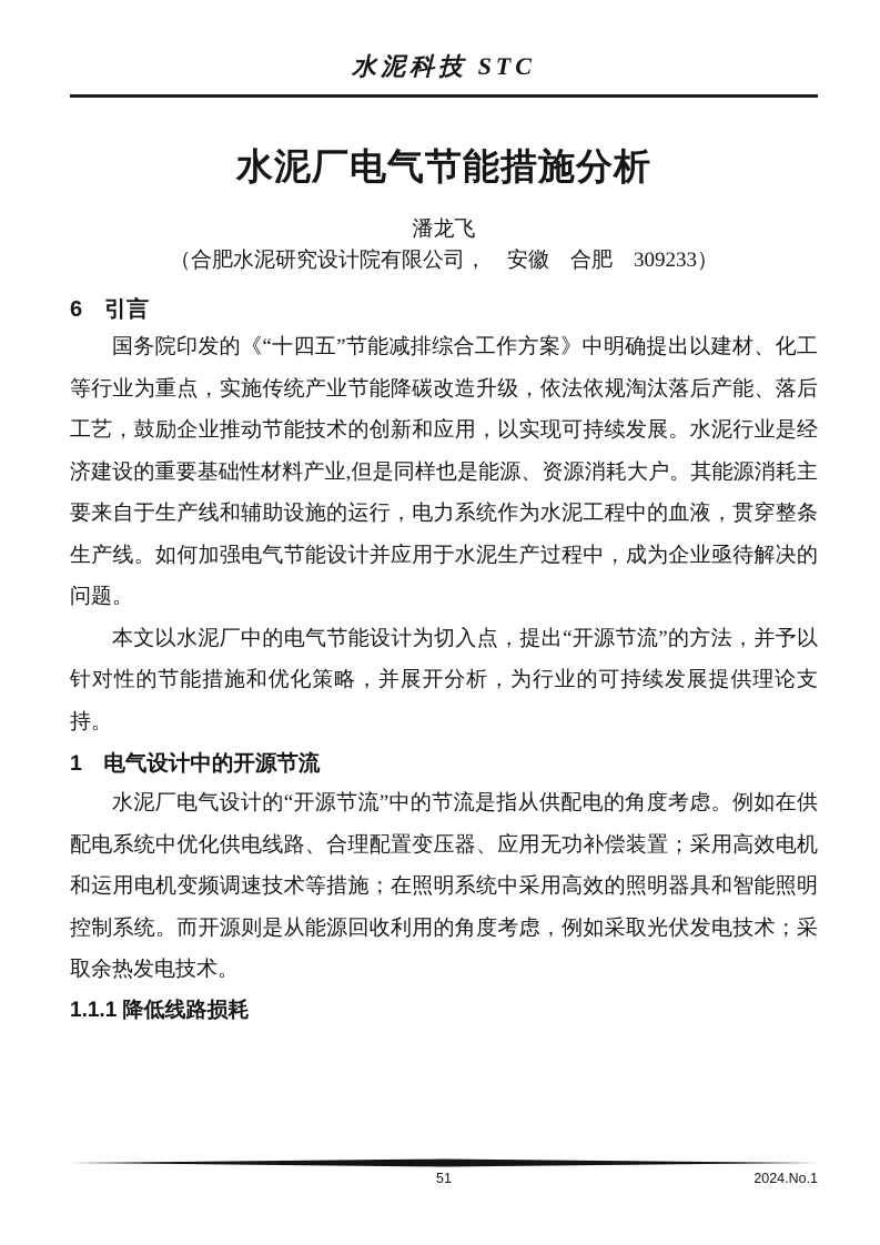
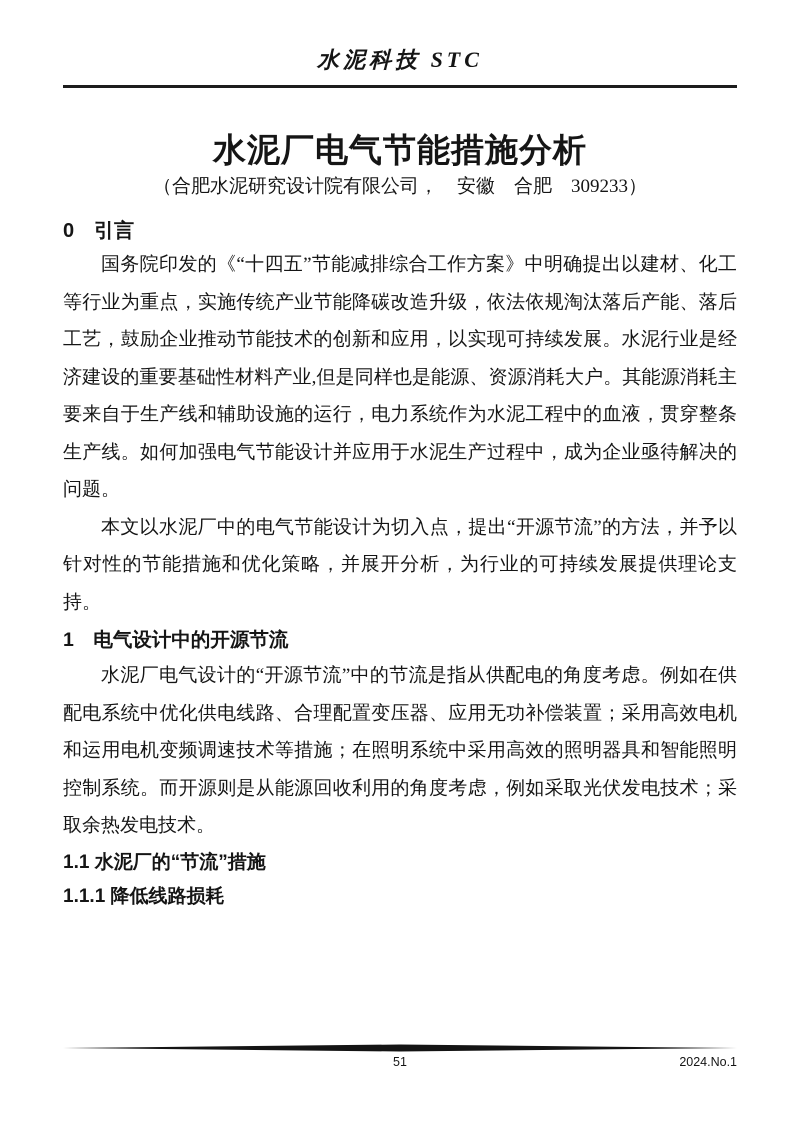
  水泥科技 STC
  水泥厂电气节能措施分析
- 潘龙飞
  （合肥水泥研究设计院有限公司， 安徽 合肥 309233）
- 6 引言
+ 0 引言
  国务院印发的《“十四五”节能减排综合工作方案》中明确提出以建材、化工等行业为重点，实施传统产业节能降碳改造升级，依法依规淘汰落后产能、落后工艺，鼓励企业推动节能技术的创新和应用，以实现可持续发展。水泥行业是经济建设的重要基础性材料产业,但是同样也是能源、资源消耗大户。其能源消耗主要来自于生产线和辅助设施的运行，电力系统作为水泥工程中的血液，贯穿整条生产线。如何加强电气节能设计并应用于水泥生产过程中，成为企业亟待解决的问题。
  本文以水泥厂中的电气节能设计为切入点，提出“开源节流”的方法，并予以针对性的节能措施和优化策略，并展开分析，为行业的可持续发展提供理论支持。
  1 电气设计中的开源节流
  水泥厂电气设计的“开源节流”中的节流是指从供配电的角度考虑。例如在供配电系统中优化供电线路、合理配置变压器、应用无功补偿装置；采用高效电机和运用电机变频调速技术等措施；在照明系统中采用高效的照明器具和智能照明控制系统。而开源则是从能源回收利用的角度考虑，例如采取光伏发电技术；采取余热发电技术。
+ 1.1 水泥厂的“节流”措施
  1.1.1 降低线路损耗
  51
  2024.No.1
